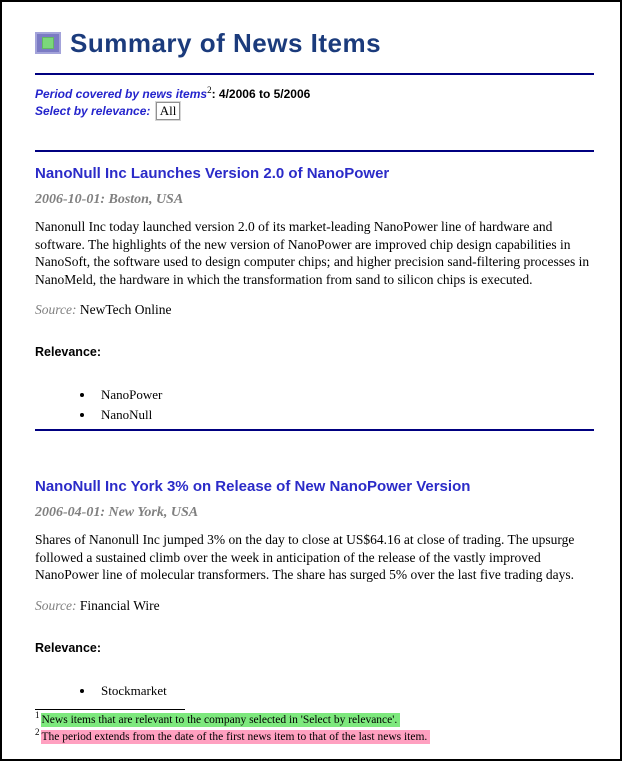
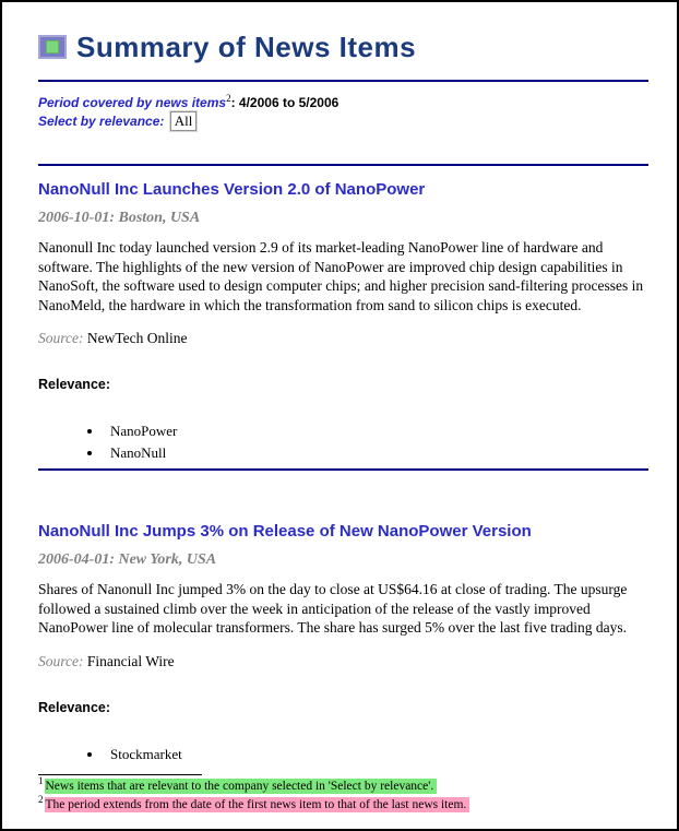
  Summary of News Items
  Period covered by news items2: 4/2006 to 5/2006
  Select by relevance: All
  NanoNull Inc Launches Version 2.0 of NanoPower
  2006-10-01: Boston, USA
- Nanonull Inc today launched version 2.0 of its market-leading NanoPower line of hardware and software. The highlights of the new version of NanoPower are improved chip design capabilities in NanoSoft, the software used to design computer chips; and higher precision sand-filtering processes in NanoMeld, the hardware in which the transformation from sand to silicon chips is executed.
+ Nanonull Inc today launched version 2.9 of its market-leading NanoPower line of hardware and software. The highlights of the new version of NanoPower are improved chip design capabilities in NanoSoft, the software used to design computer chips; and higher precision sand-filtering processes in NanoMeld, the hardware in which the transformation from sand to silicon chips is executed.
  Source: NewTech Online
  Relevance:
  NanoPower
  NanoNull
- NanoNull Inc York 3% on Release of New NanoPower Version
+ NanoNull Inc Jumps 3% on Release of New NanoPower Version
  2006-04-01: New York, USA
  Shares of Nanonull Inc jumped 3% on the day to close at US$64.16 at close of trading. The upsurge followed a sustained climb over the week in anticipation of the release of the vastly improved NanoPower line of molecular transformers. The share has surged 5% over the last five trading days.
  Source: Financial Wire
  Relevance:
  Stockmarket
  1 News items that are relevant to the company selected in 'Select by relevance'.
  2 The period extends from the date of the first news item to that of the last news item.
